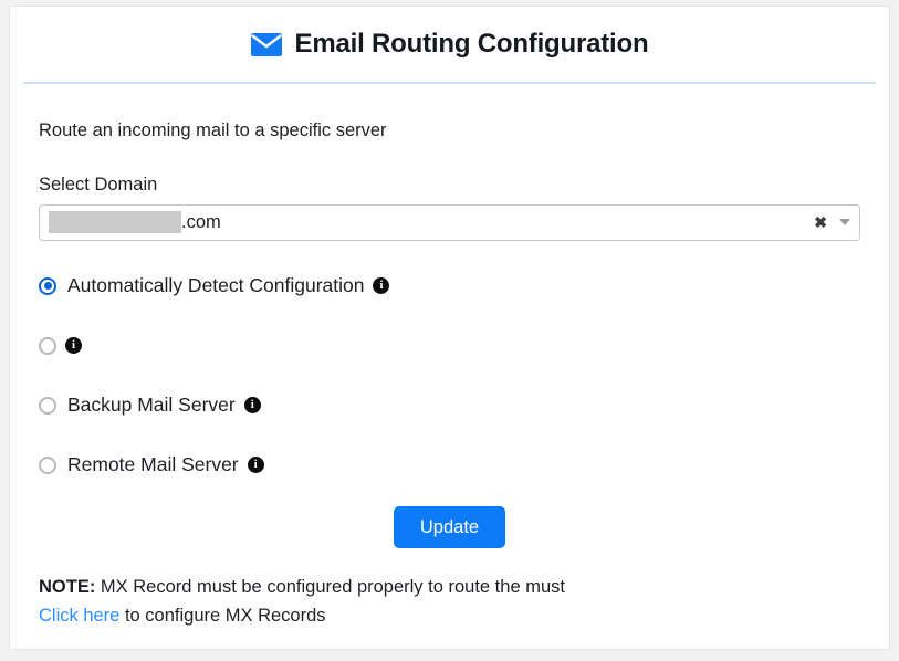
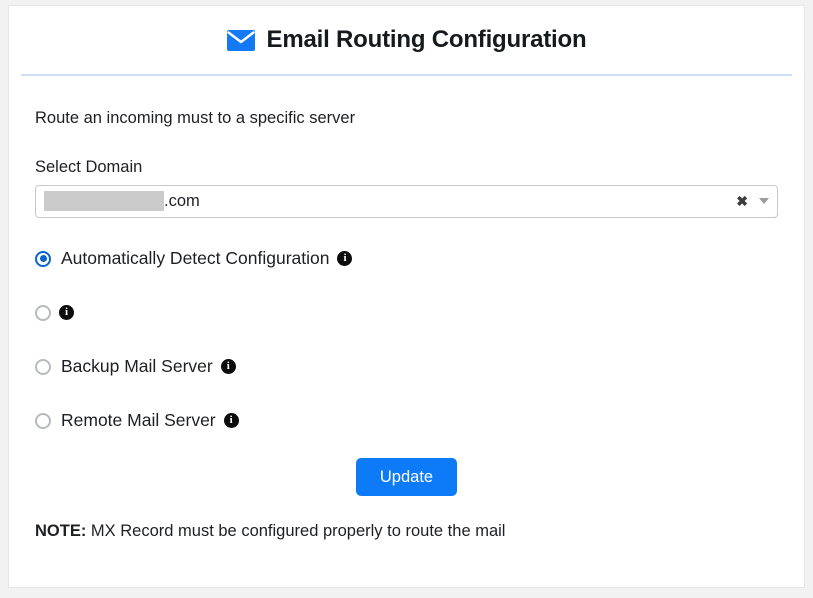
  Email Routing Configuration
- Route an incoming mail to a specific server
+ Route an incoming must to a specific server
  Select Domain
  .com
  ✖
  Automatically Detect Configuration
  i
  i
  Backup Mail Server
  i
  Remote Mail Server
  i
  Update
- NOTE: MX Record must be configured properly to route the must
+ NOTE: MX Record must be configured properly to route the mail
- Click here to configure MX Records
